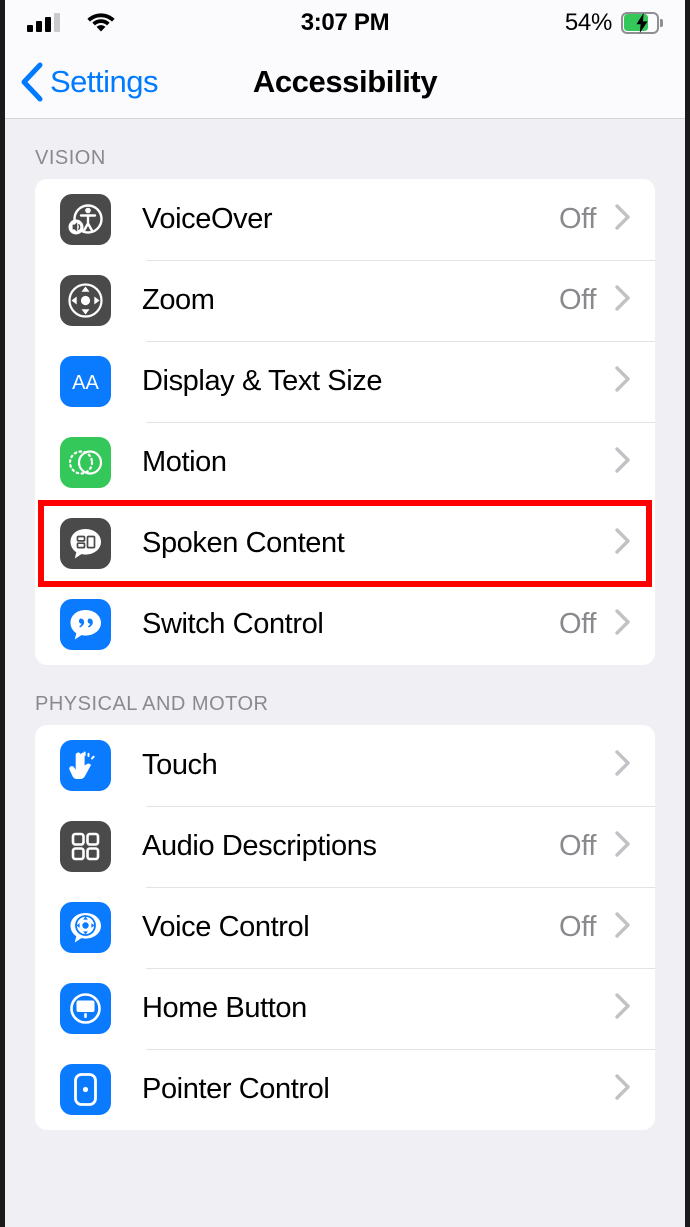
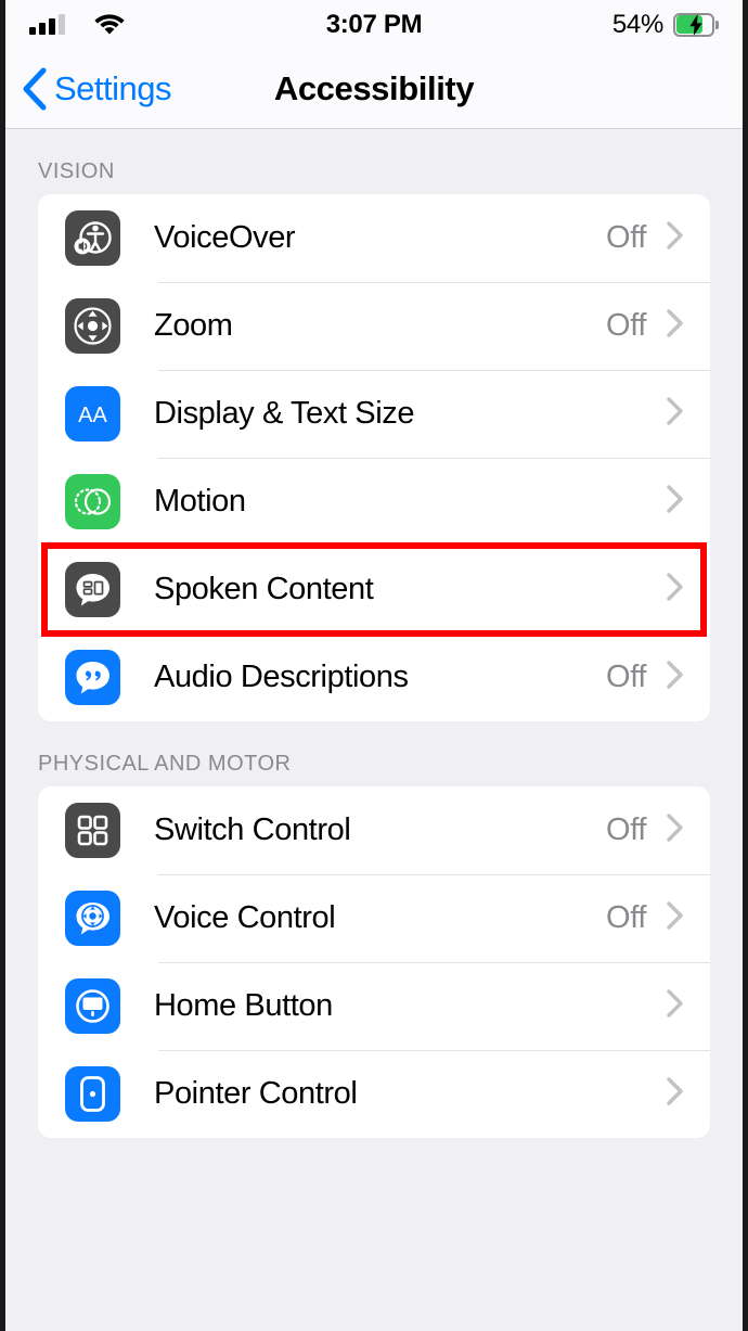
  3:07 PM
  54%
  Settings
  Accessibility
  VISION
  VoiceOver
  Off
  Zoom
  Off
  AA
  Display & Text Size
  Motion
  Spoken Content
- Switch Control
+ Audio Descriptions
  Off
  PHYSICAL AND MOTOR
- Touch
- Audio Descriptions
+ Switch Control
  Off
  Voice Control
  Off
  Home Button
  Pointer Control
